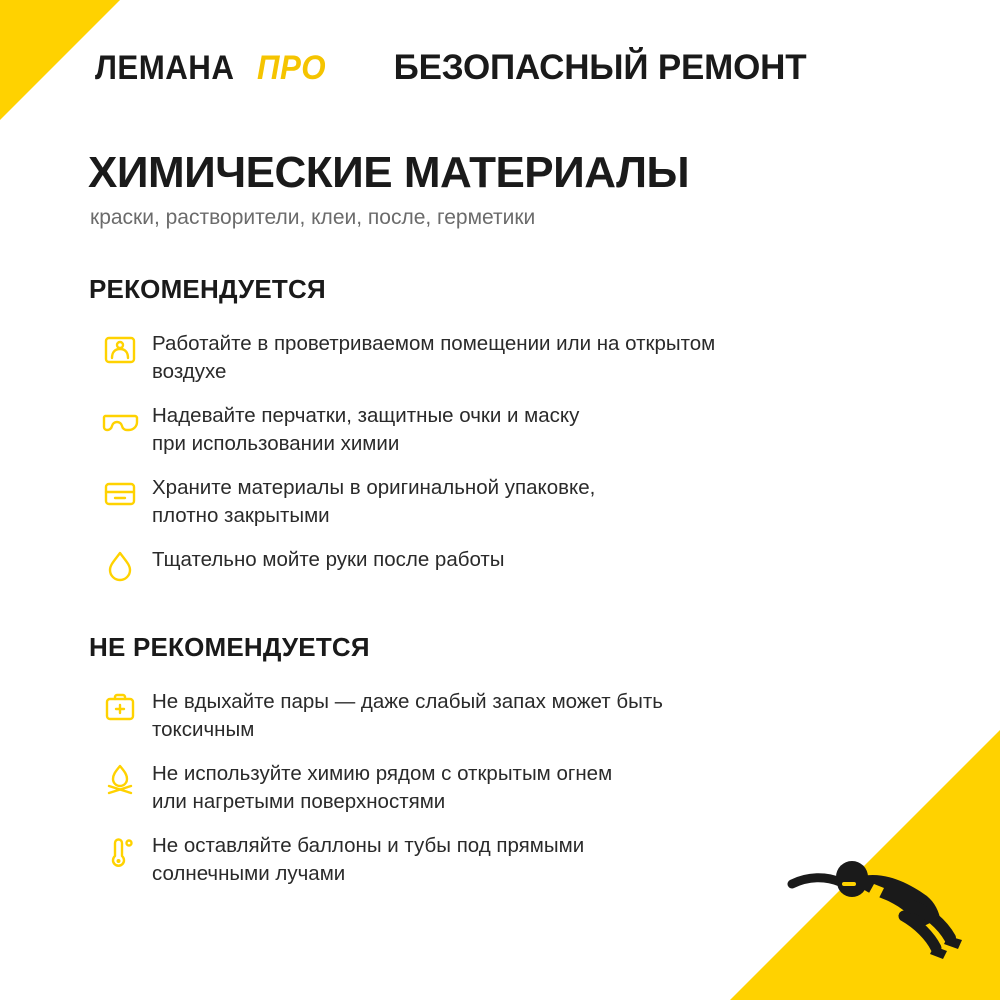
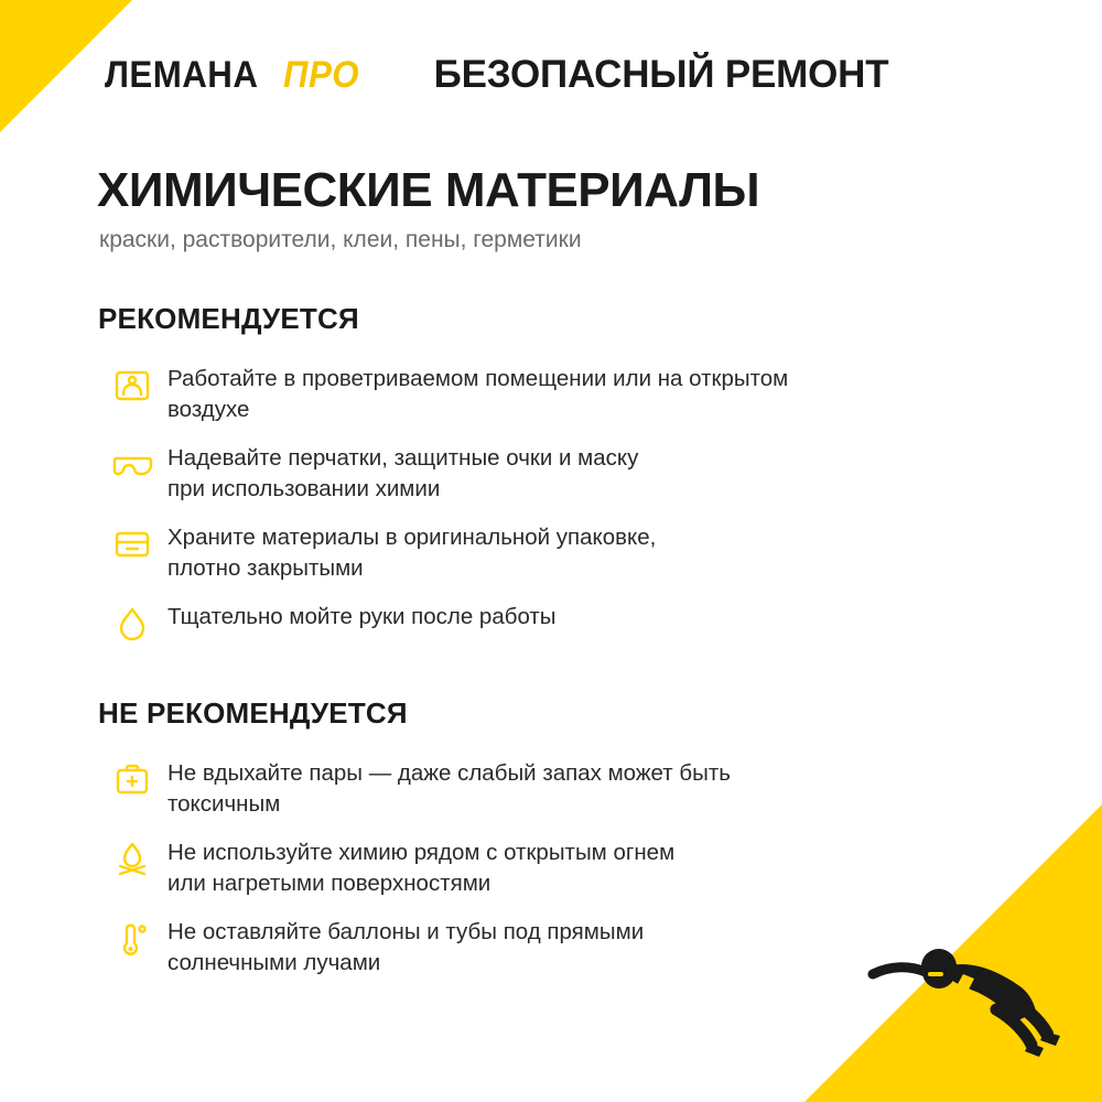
  ЛЕМАНА
  ПРО
  БЕЗОПАСНЫЙ РЕМОНТ
  ХИМИЧЕСКИЕ МАТЕРИАЛЫ
- краски, растворители, клеи, после, герметики
+ краски, растворители, клеи, пены, герметики
  РЕКОМЕНДУЕТСЯ
  Работайте в проветриваемом помещении или на открытом
  воздухе
  Надевайте перчатки, защитные очки и маску
  при использовании химии
  Храните материалы в оригинальной упаковке,
  плотно закрытыми
  Тщательно мойте руки после работы
  НЕ РЕКОМЕНДУЕТСЯ
  Не вдыхайте пары — даже слабый запах может быть
  токсичным
  Не используйте химию рядом с открытым огнем
  или нагретыми поверхностями
  Не оставляйте баллоны и тубы под прямыми
  солнечными лучами
